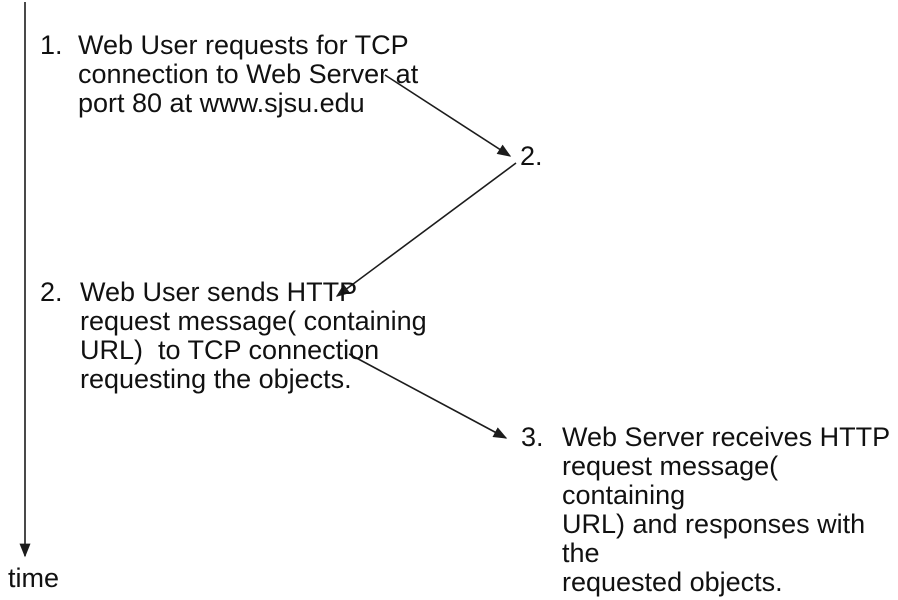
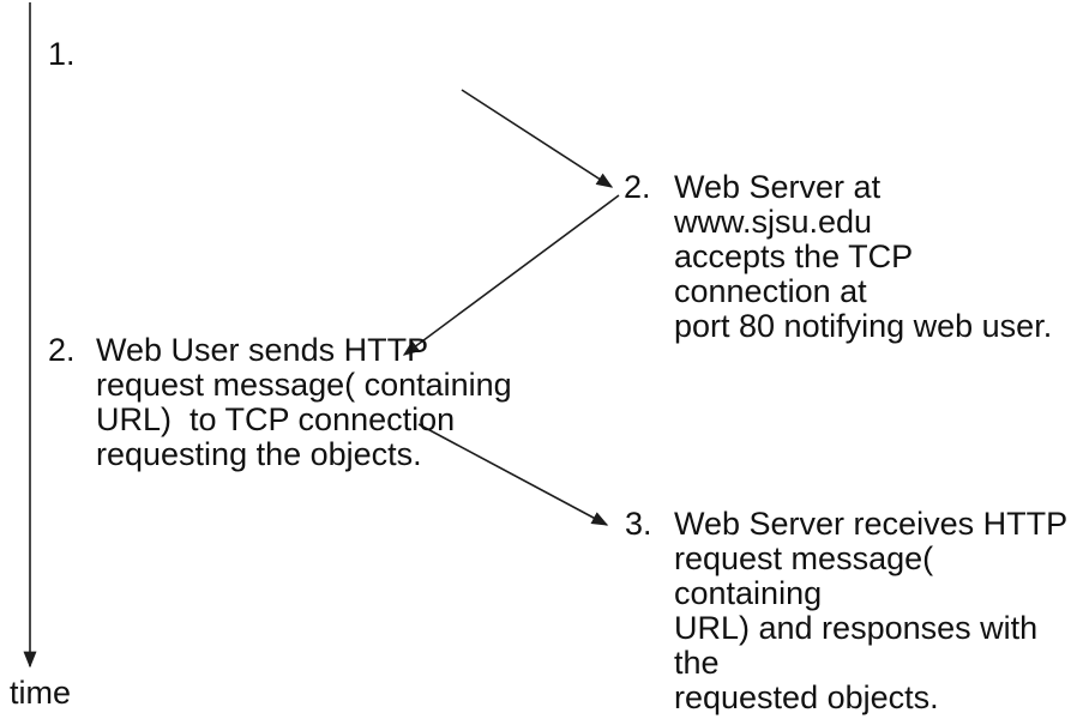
  1.
- Web User requests for TCP
- connection to Web Server at
- port 80 at www.sjsu.edu
  2.
+ Web Server at www.sjsu.edu
+ accepts the TCP connection at
+ port 80 notifying web user.
  2.
  Web User sends HTTP
  request message( containing
  URL) to TCP connection
  requesting the objects.
  3.
  Web Server receives HTTP
  request message( containing
  URL) and responses with the
  requested objects.
  time
